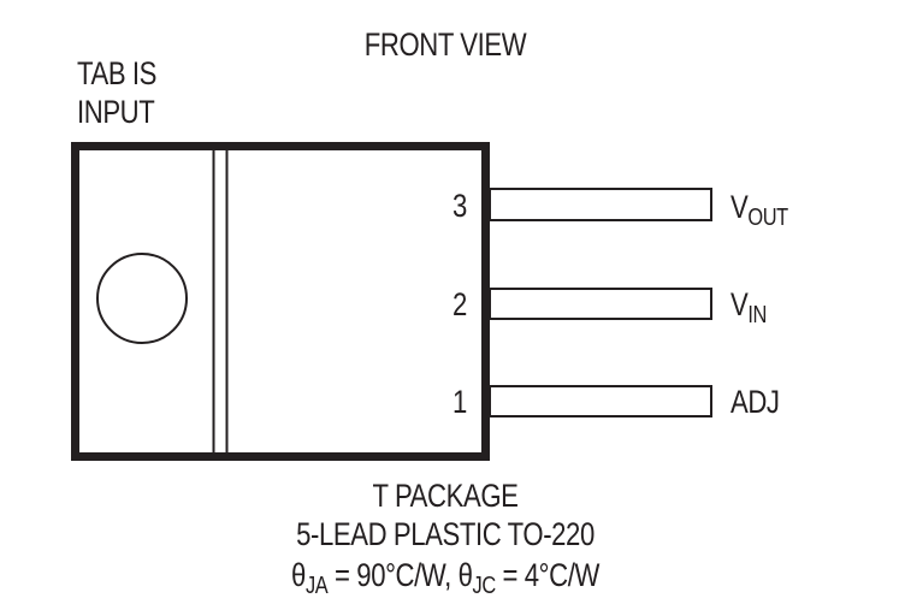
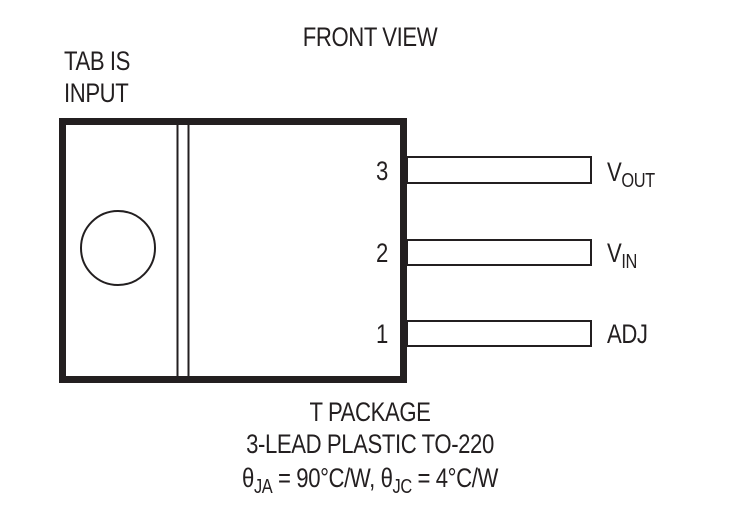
  FRONT VIEW
  TAB IS
  INPUT
  3
  2
  1
  VOUT
  VIN
  ADJ
  T PACKAGE
- 5-LEAD PLASTIC TO-220
+ 3-LEAD PLASTIC TO-220
  θJA = 90°C/W, θJC = 4°C/W
